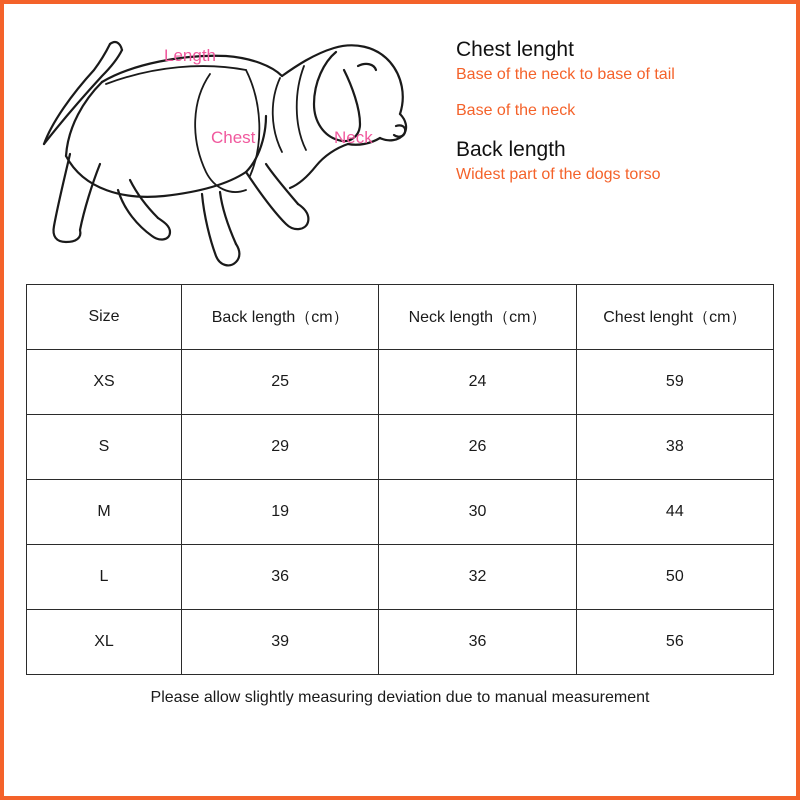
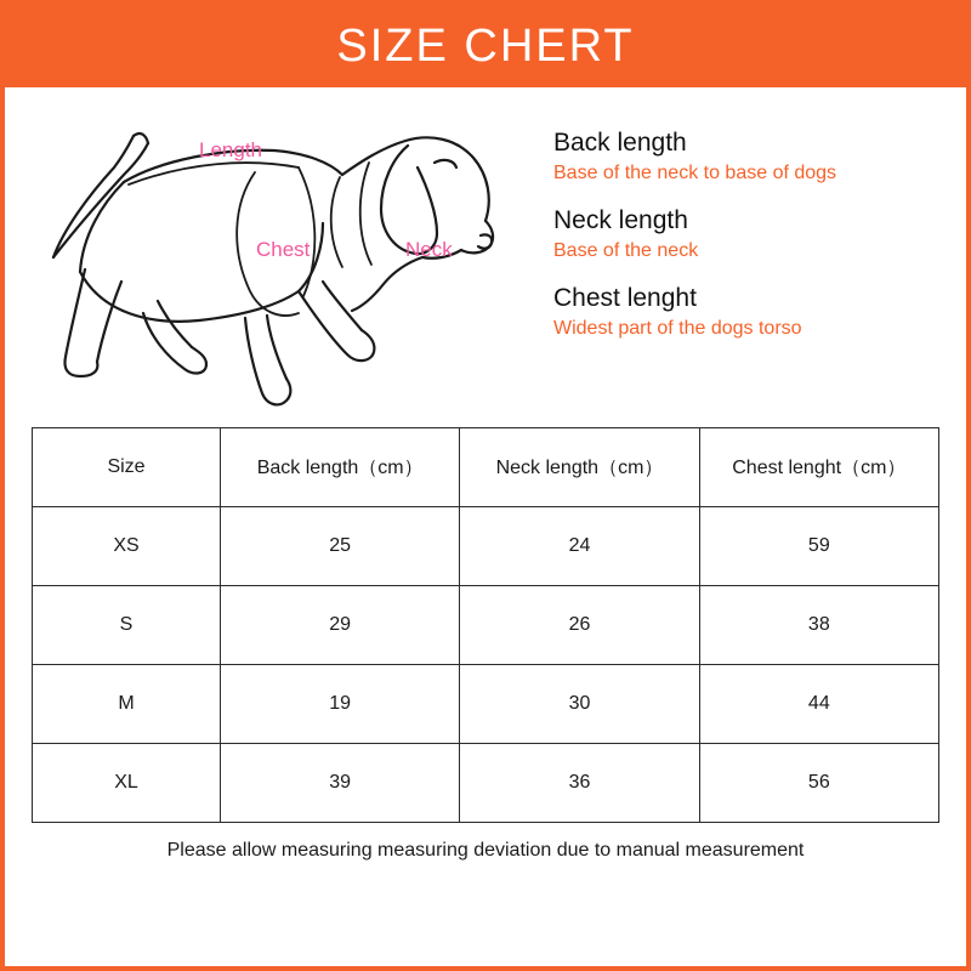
+ SIZE CHERT
  Length
  Chest
  Neck
- Chest lenght
+ Back length
- Base of the neck to base of tail
+ Base of the neck to base of dogs
+ Neck length
  Base of the neck
- Back length
+ Chest lenght
  Widest part of the dogs torso
  Size	Back length（cm）	Neck length（cm）	Chest lenght（cm）
  XS	25	24	59
  S	29	26	38
  M	19	30	44
- L	36	32	50
  XL	39	36	56
- Please allow slightly measuring deviation due to manual measurement
+ Please allow measuring measuring deviation due to manual measurement
